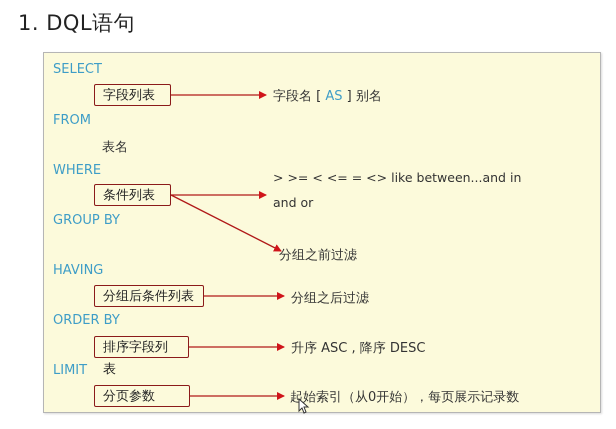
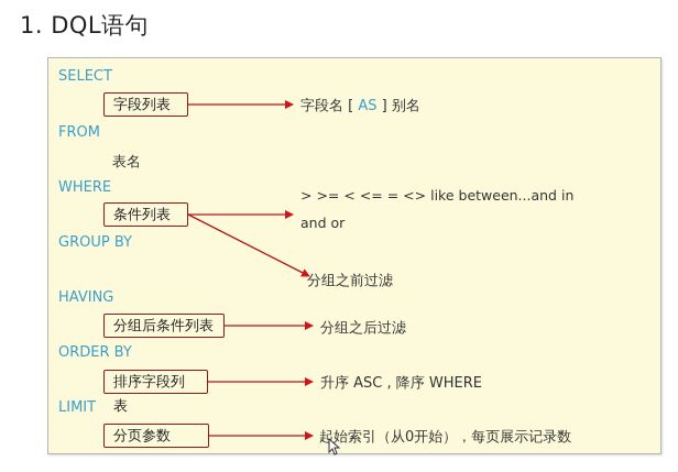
  1. DQL语句
  SELECT
  字段列表
  字段名 [ AS ] 别名
  FROM
  表名
  WHERE
  条件列表
  > >= < <= = <> like between...and in
  and or
  GROUP BY
  分组之前过滤
  HAVING
  分组后条件列表
  分组之后过滤
  ORDER BY
  排序字段列表
- 升序 ASC , 降序 DESC
+ 升序 ASC , 降序 WHERE
  LIMIT
  分页参数
  起始索引（从0开始），每页展示记录数
